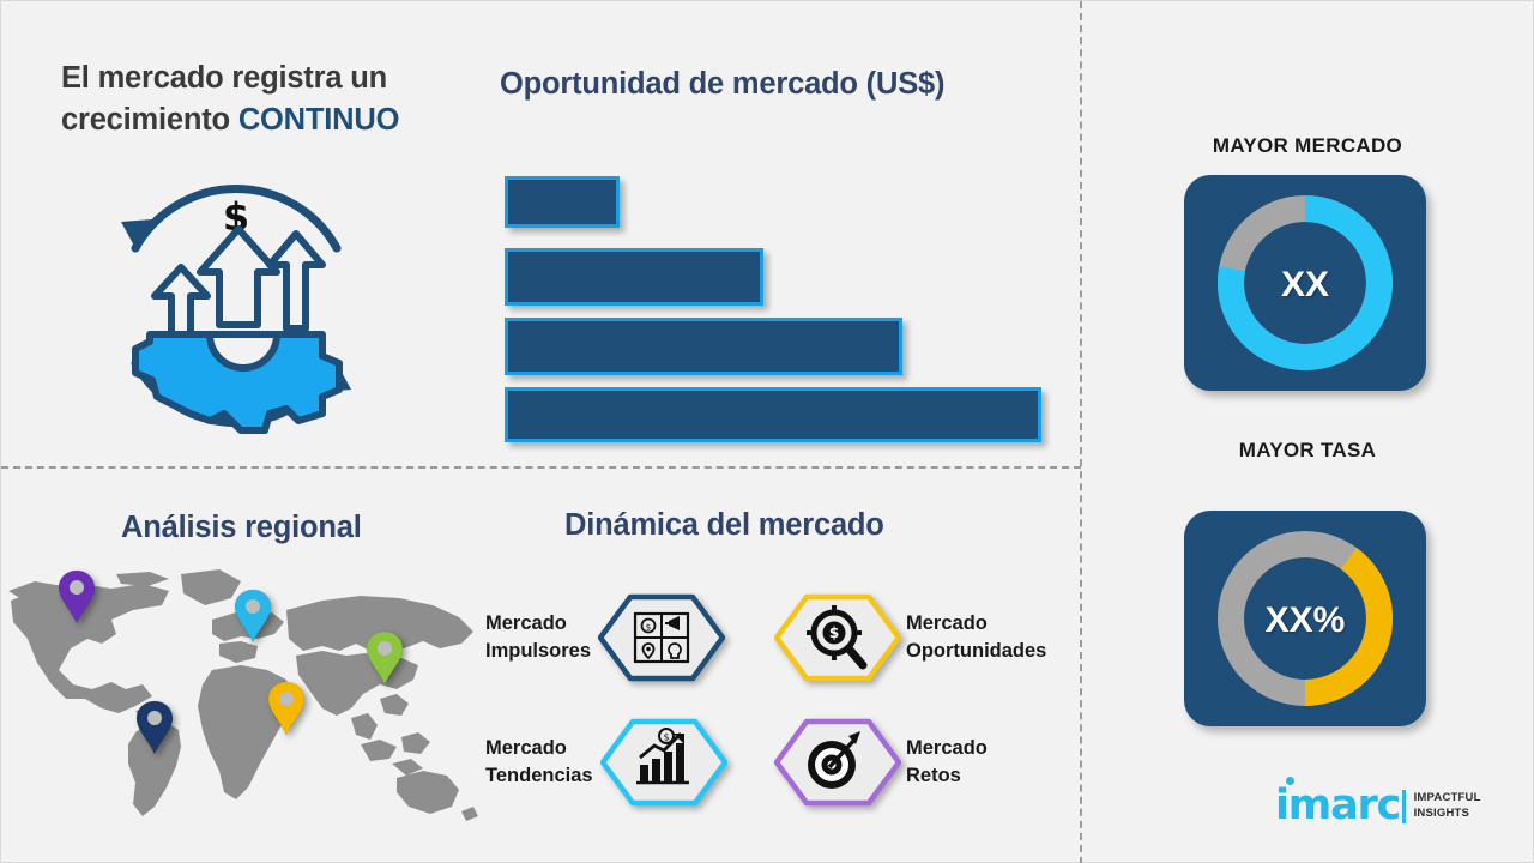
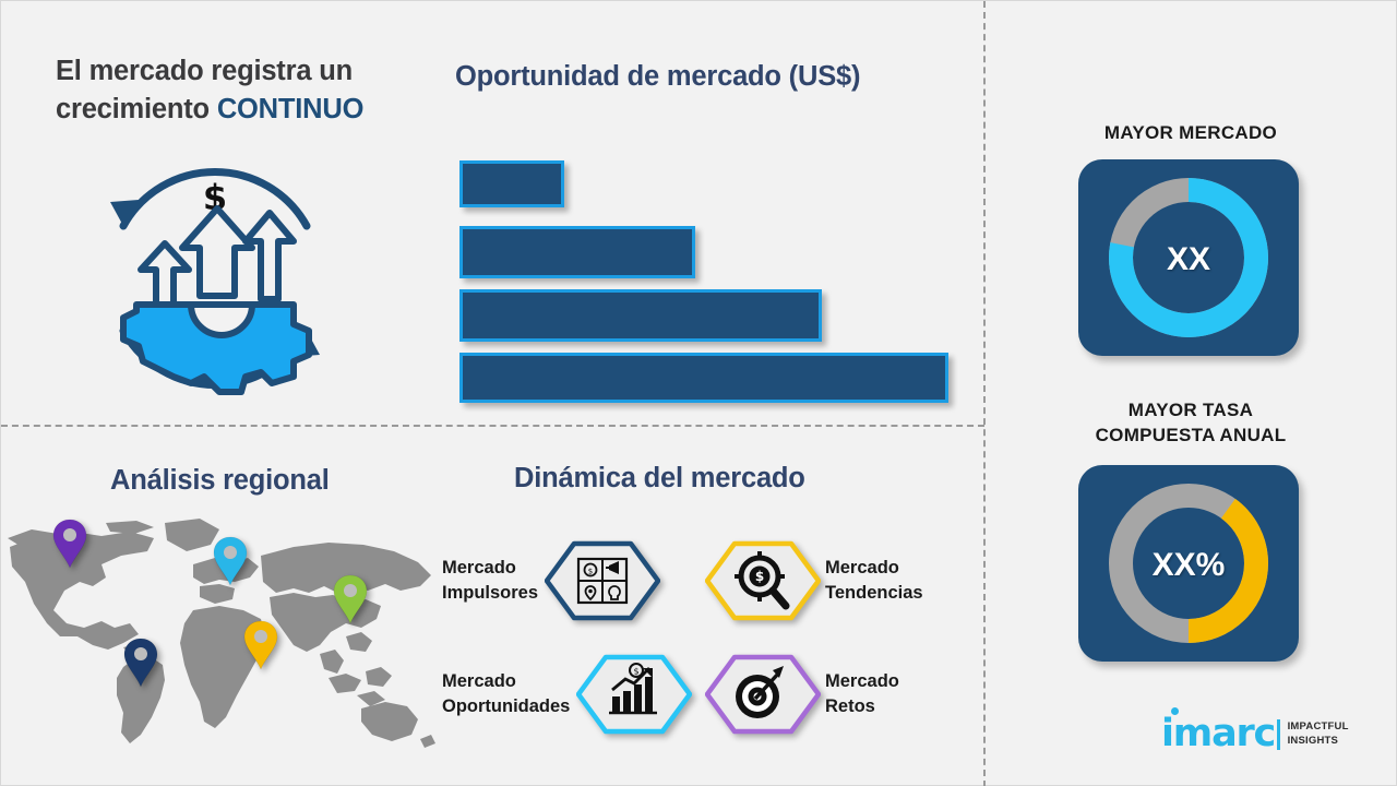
  El mercado registra un
  crecimiento CONTINUO
  $
  Oportunidad de mercado (US$)
  Análisis regional
  Dinámica del mercado
  Mercado
  Impulsores
  $
  $
  Mercado
- Oportunidades
+ Tendencias
  Mercado
- Tendencias
+ Oportunidades
  $
  Mercado
  Retos
  MAYOR MERCADO
  XX
  MAYOR TASA
+ COMPUESTA ANUAL
  XX%
  imarc
  IMPACTFUL
  INSIGHTS
